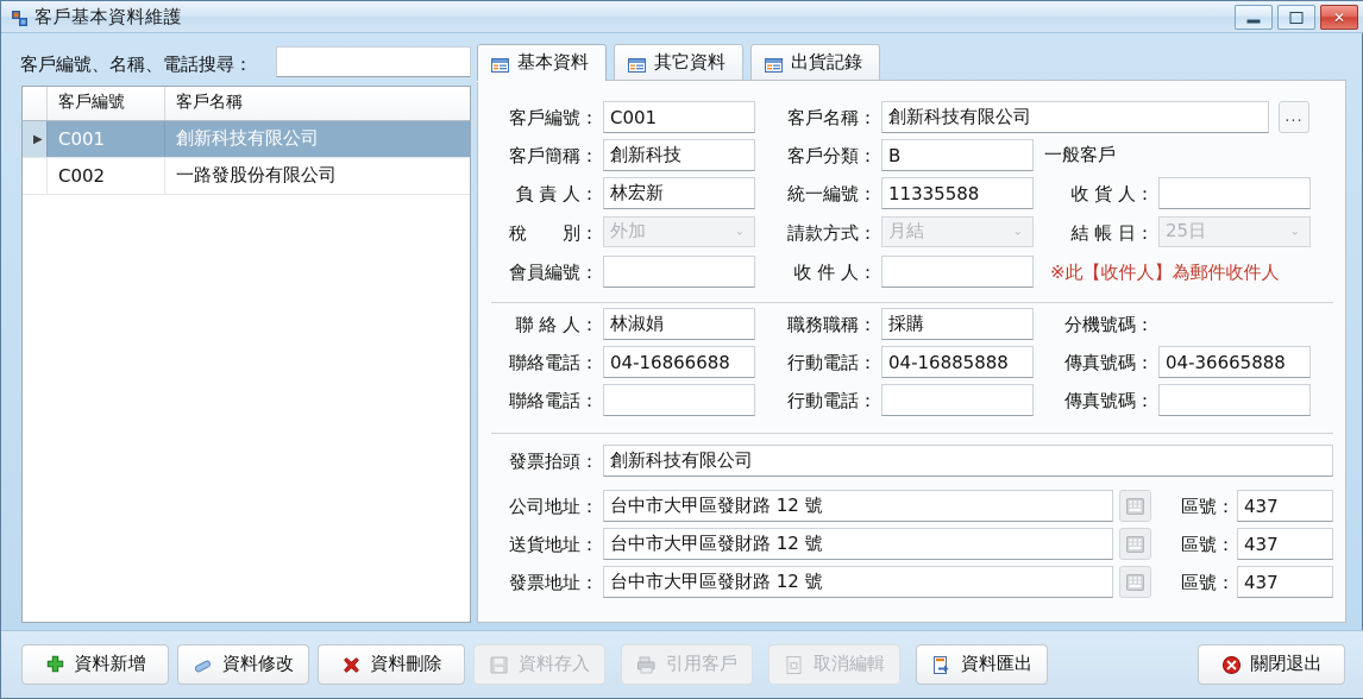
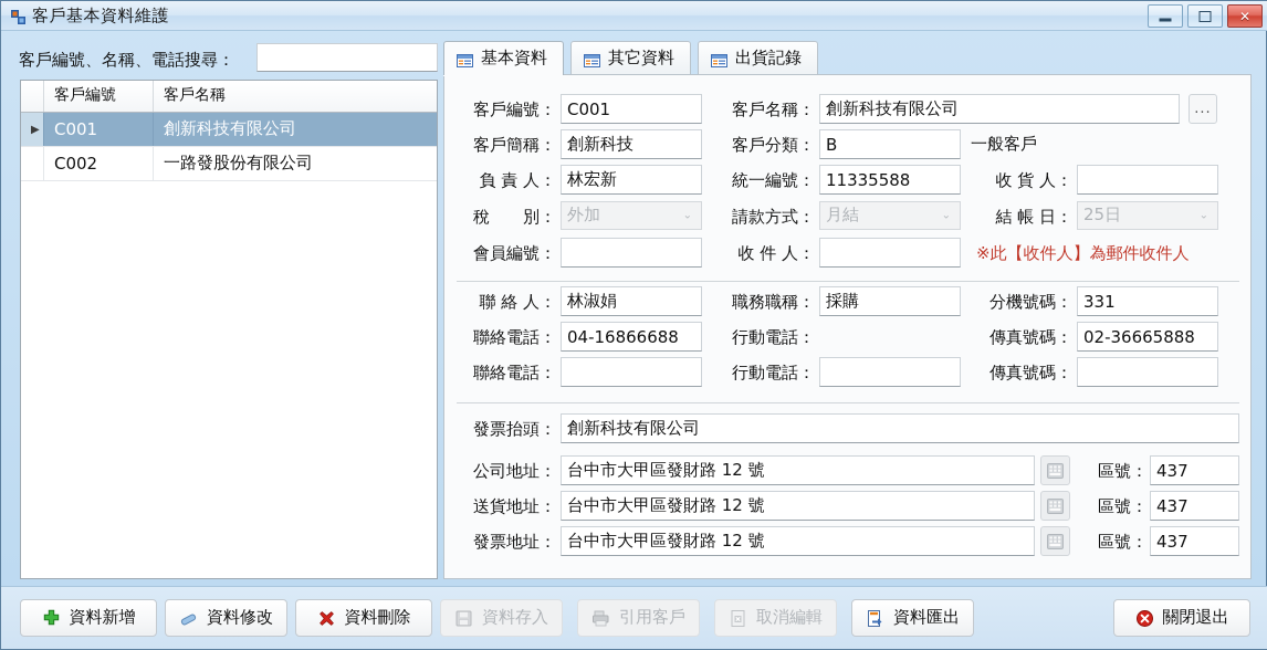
  客戶基本資料維護
  ✕
  客戶編號、名稱、電話搜尋：
  客戶編號
  客戶名稱
  ▶
  C001
  創新科技有限公司
  C002
  一路發股份有限公司
  基本資料
  其它資料
  出貨記錄
  客戶編號：
  C001
  客戶名稱：
  創新科技有限公司
  ...
  客戶簡稱：
  創新科技
  客戶分類：
  B
  一般客戶
  負 責 人：
  林宏新
  統一編號：
  11335588
  收 貨 人：
  稅 別：
  外加
  ⌄
  請款方式：
  月結
  ⌄
  結 帳 日：
  25日
  ⌄
  會員編號：
  收 件 人：
  ※此【收件人】為郵件收件人
  聯 絡 人：
  林淑娟
  職務職稱：
  採購
  分機號碼：
+ 331
  聯絡電話：
  04-16866688
  行動電話：
- 04-16885888
  傳真號碼：
- 04-36665888
+ 02-36665888
  聯絡電話：
  行動電話：
  傳真號碼：
  發票抬頭：
  創新科技有限公司
  公司地址：
  台中市大甲區發財路 12 號
  區號：
  437
  送貨地址：
  台中市大甲區發財路 12 號
  區號：
  437
  發票地址：
  台中市大甲區發財路 12 號
  區號：
  437
  資料新增
  資料修改
  資料刪除
  資料存入
  引用客戶
  取消編輯
  資料匯出
  關閉退出
